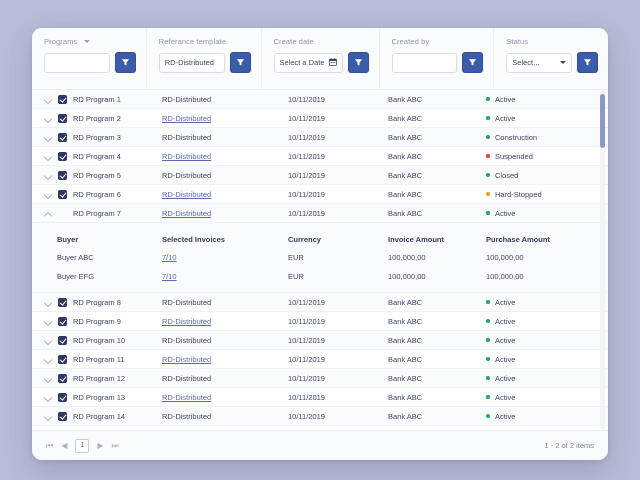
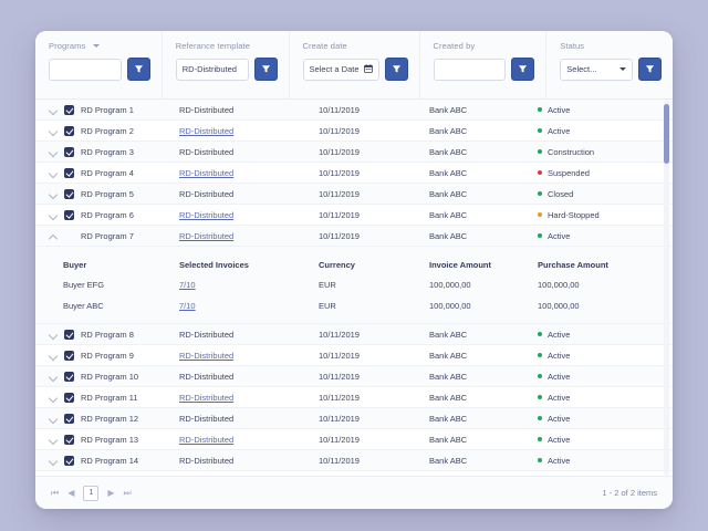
  Programs
  Referance template
  RD-Distributed
  Create date
  Select a Date
  Created by
  Status
  Select...
  RD Program 1
  RD-Distributed
  10/11/2019
  Bank ABC
  Active
  RD Program 2
  RD-Distributed
  10/11/2019
  Bank ABC
  Active
  RD Program 3
  RD-Distributed
  10/11/2019
  Bank ABC
  Construction
  RD Program 4
  RD-Distributed
  10/11/2019
  Bank ABC
  Suspended
  RD Program 5
  RD-Distributed
  10/11/2019
  Bank ABC
  Closed
  RD Program 6
  RD-Distributed
  10/11/2019
  Bank ABC
  Hard-Stopped
  RD Program 7
  RD-Distributed
  10/11/2019
  Bank ABC
  Active
  Buyer
  Selected Invoices
  Currency
  Invoice Amount
  Purchase Amount
- Buyer ABC
+ Buyer EFG
  7/10
  EUR
  100,000,00
  100,000,00
- Buyer EFG
+ Buyer ABC
  7/10
  EUR
  100,000,00
  100,000,00
  RD Program 8
  RD-Distributed
  10/11/2019
  Bank ABC
  Active
  RD Program 9
  RD-Distributed
  10/11/2019
  Bank ABC
  Active
  RD Program 10
  RD-Distributed
  10/11/2019
  Bank ABC
  Active
  RD Program 11
  RD-Distributed
  10/11/2019
  Bank ABC
  Active
  RD Program 12
  RD-Distributed
  10/11/2019
  Bank ABC
  Active
  RD Program 13
  RD-Distributed
  10/11/2019
  Bank ABC
  Active
  RD Program 14
  RD-Distributed
  10/11/2019
  Bank ABC
  Active
  ⏮
  ◀
  ▶
  ⏭
  1 - 2 of 2 items
